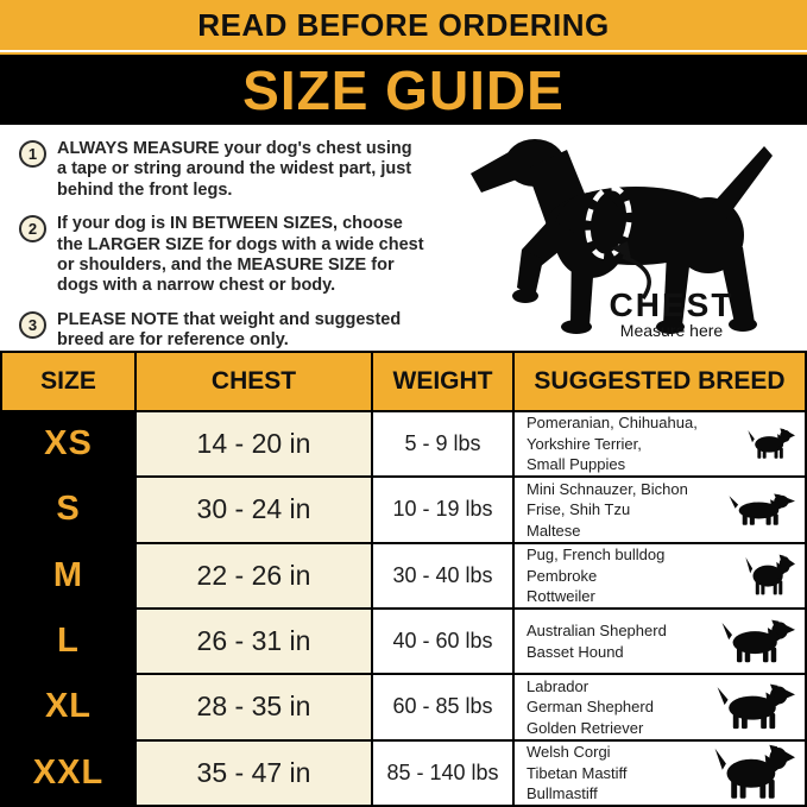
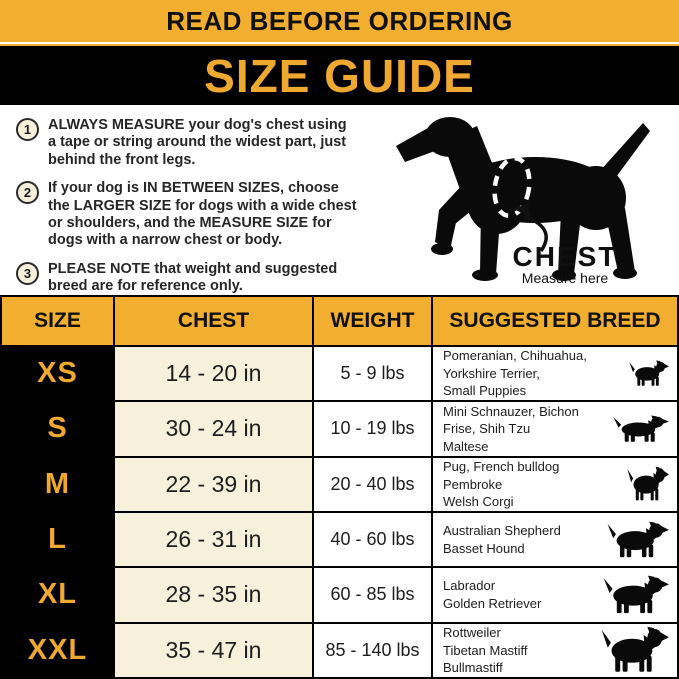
  READ BEFORE ORDERING
  SIZE GUIDE
  1
  ALWAYS MEASURE your dog's chest using
  a tape or string around the widest part, just
  behind the front legs.
  2
  If your dog is IN BETWEEN SIZES, choose
  the LARGER SIZE for dogs with a wide chest
  or shoulders, and the MEASURE SIZE for
  dogs with a narrow chest or body.
  3
  PLEASE NOTE that weight and suggested
  breed are for reference only.
  CHEST
  Measure here
  SIZE
  CHEST
  WEIGHT
  SUGGESTED BREED
  XS
  14 - 20 in
  5 - 9 lbs
  Pomeranian, Chihuahua,
  Yorkshire Terrier,
  Small Puppies
  S
  30 - 24 in
  10 - 19 lbs
  Mini Schnauzer, Bichon
  Frise, Shih Tzu
  Maltese
  M
- 22 - 26 in
+ 22 - 39 in
- 30 - 40 lbs
+ 20 - 40 lbs
  Pug, French bulldog
  Pembroke
- Rottweiler
+ Welsh Corgi
  L
  26 - 31 in
  40 - 60 lbs
  Australian Shepherd
  Basset Hound
  XL
  28 - 35 in
  60 - 85 lbs
  Labrador
- German Shepherd
  Golden Retriever
  XXL
  35 - 47 in
  85 - 140 lbs
- Welsh Corgi
+ Rottweiler
  Tibetan Mastiff
  Bullmastiff
